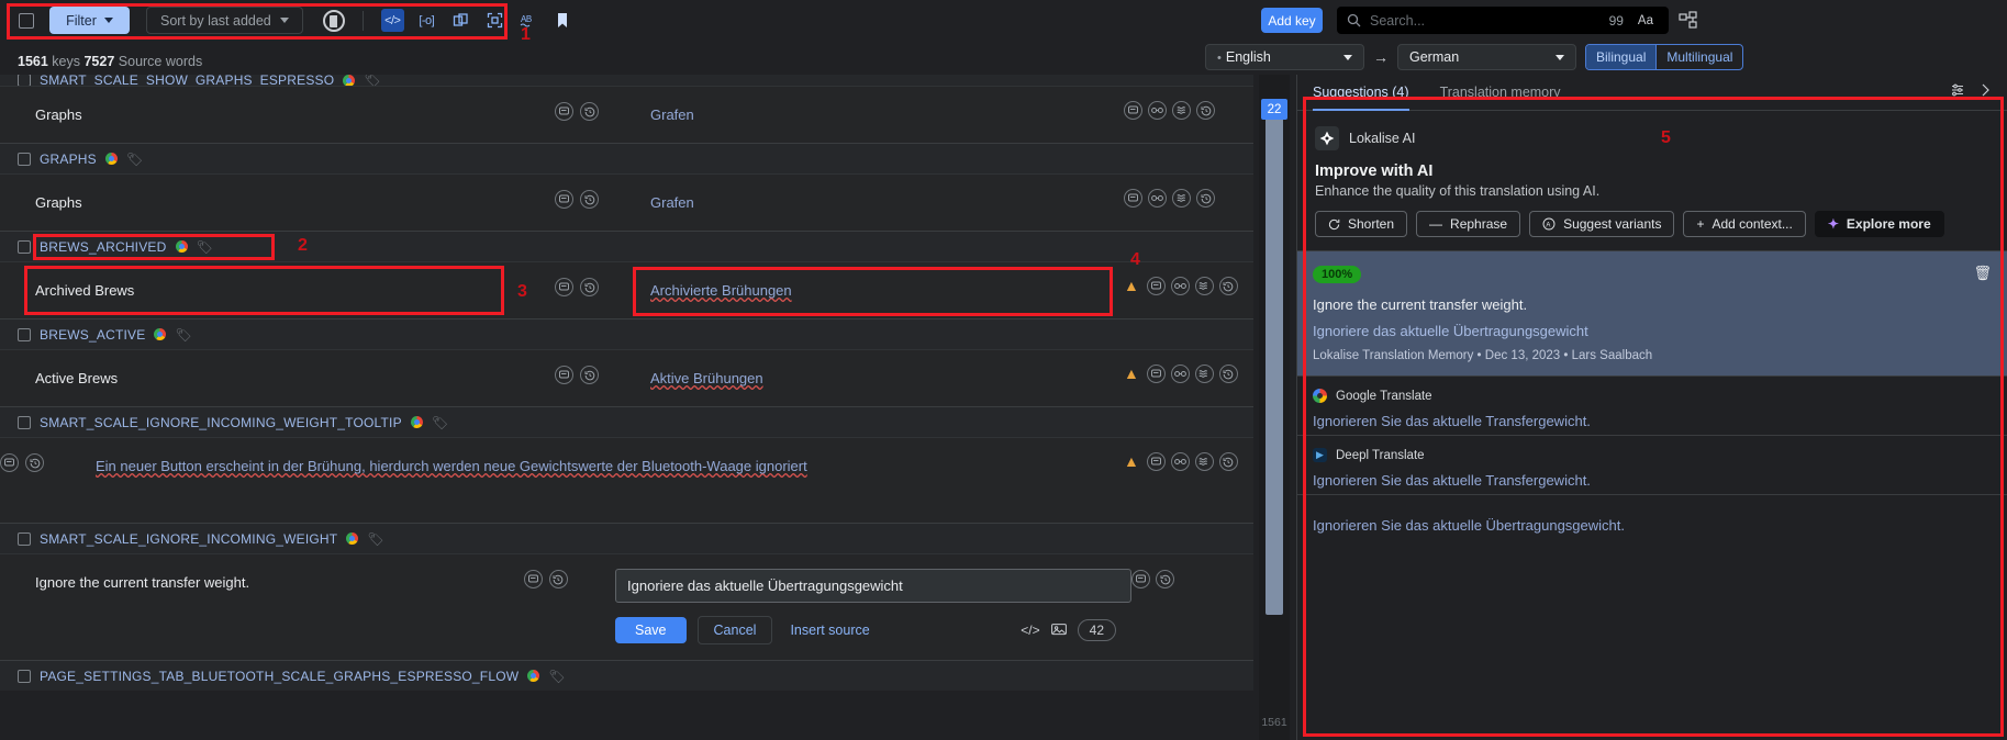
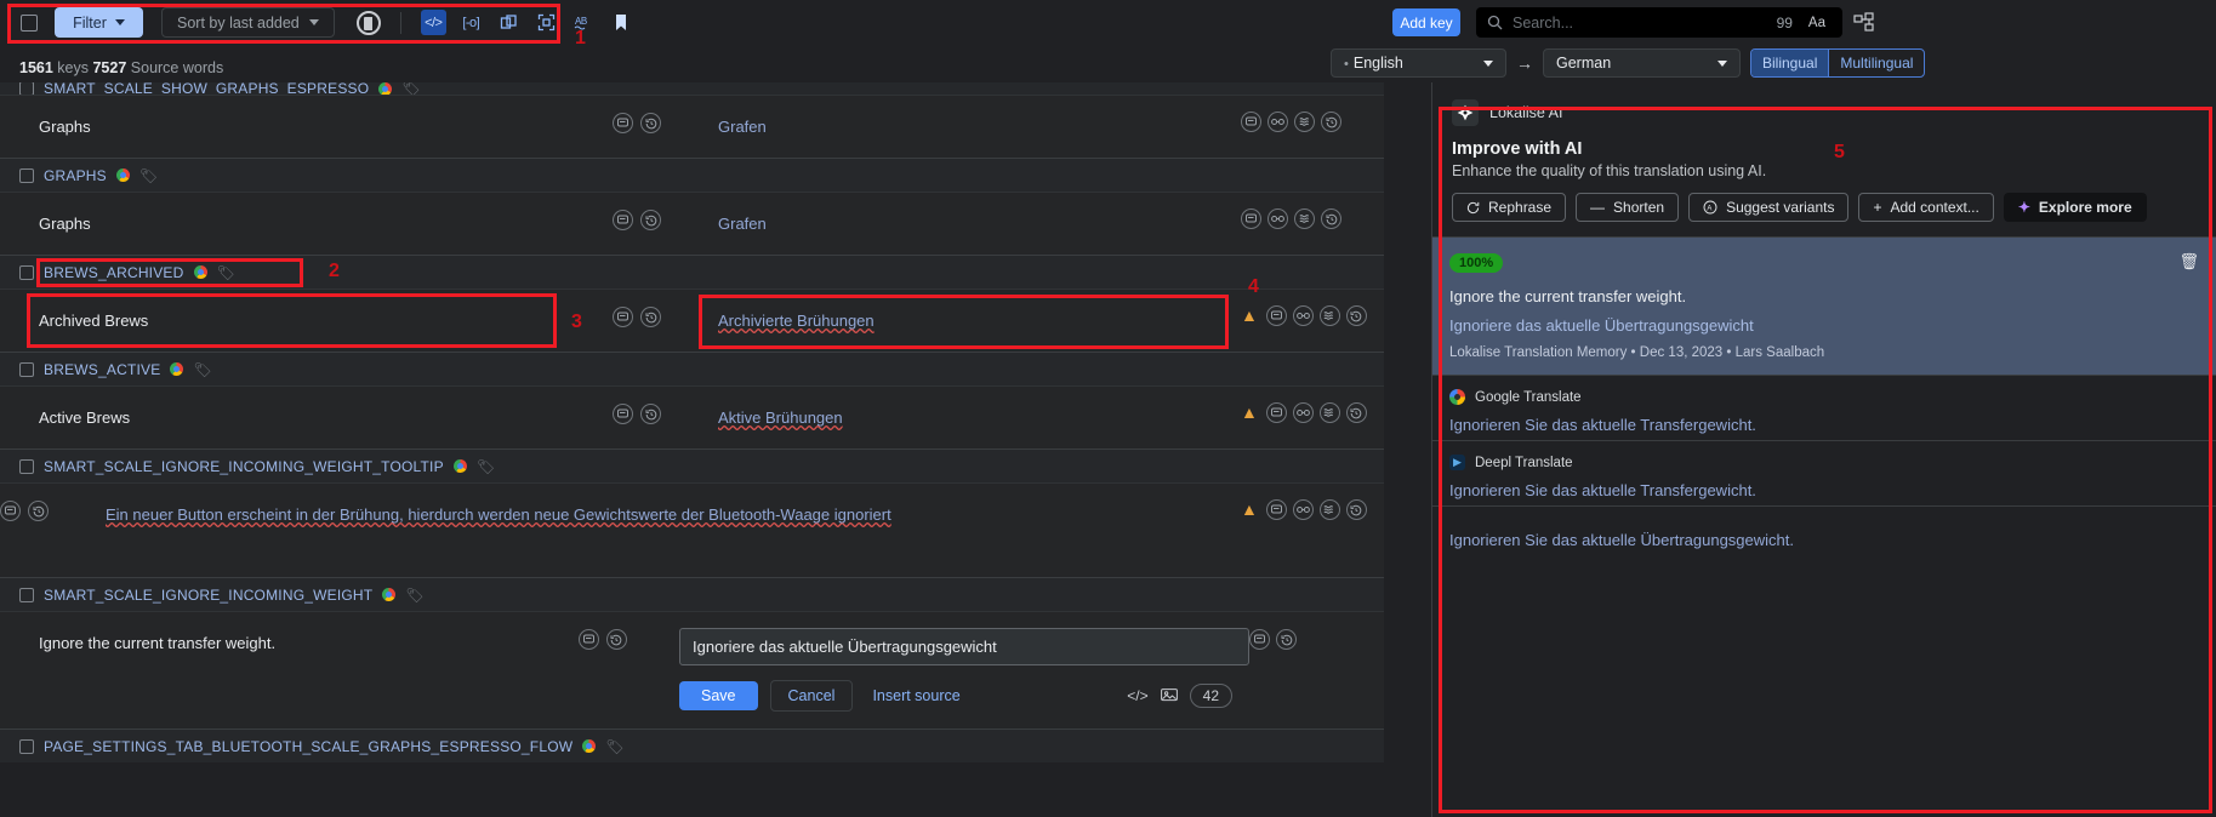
  Filter
  Sort by last added
  </>
  [-o]
  AB
  Add key
  Search...
  99
  Aa
  1561 keys 7527 Source words
  • English
  →
  German
  Bilingual
  Multilingual
  SMART_SCALE_SHOW_GRAPHS_ESPRESSO
  🏷
  Graphs
  Grafen
  GRAPHS
  🏷
  Graphs
  Grafen
  BREWS_ARCHIVED
  🏷
  Archived Brews
  Archivierte Brühungen
  ▲
  BREWS_ACTIVE
  🏷
  Active Brews
  Aktive Brühungen
  ▲
  SMART_SCALE_IGNORE_INCOMING_WEIGHT_TOOLTIP
  🏷
  Ein neuer Button erscheint in der Brühung, hierdurch werden neue Gewichtswerte der Bluetooth-Waage ignoriert
  ▲
  SMART_SCALE_IGNORE_INCOMING_WEIGHT
  🏷
  Ignore the current transfer weight.
  Ignoriere das aktuelle Übertragungsgewicht
  Save
  Cancel
  Insert source
  </>
  42
  PAGE_SETTINGS_TAB_BLUETOOTH_SCALE_GRAPHS_ESPRESSO_FLOW
  🏷
- 22
- 1561
- Suggestions (4)
- Translation memory
  Lokalise AI
  Improve with AI
  Enhance the quality of this translation using AI.
- Shorten
+ Rephrase
  —
- Rephrase
+ Shorten
  Suggest variants
  +
  Add context...
  ✦
  Explore more
  100%
  🗑
  Ignore the current transfer weight.
  Ignoriere das aktuelle Übertragungsgewicht
  Lokalise Translation Memory • Dec 13, 2023 • Lars Saalbach
  Google Translate
  Ignorieren Sie das aktuelle Transfergewicht.
  ▶
  Deepl Translate
  Ignorieren Sie das aktuelle Transfergewicht.
  Ignorieren Sie das aktuelle Übertragungsgewicht.
  1
  2
  3
  4
  5
